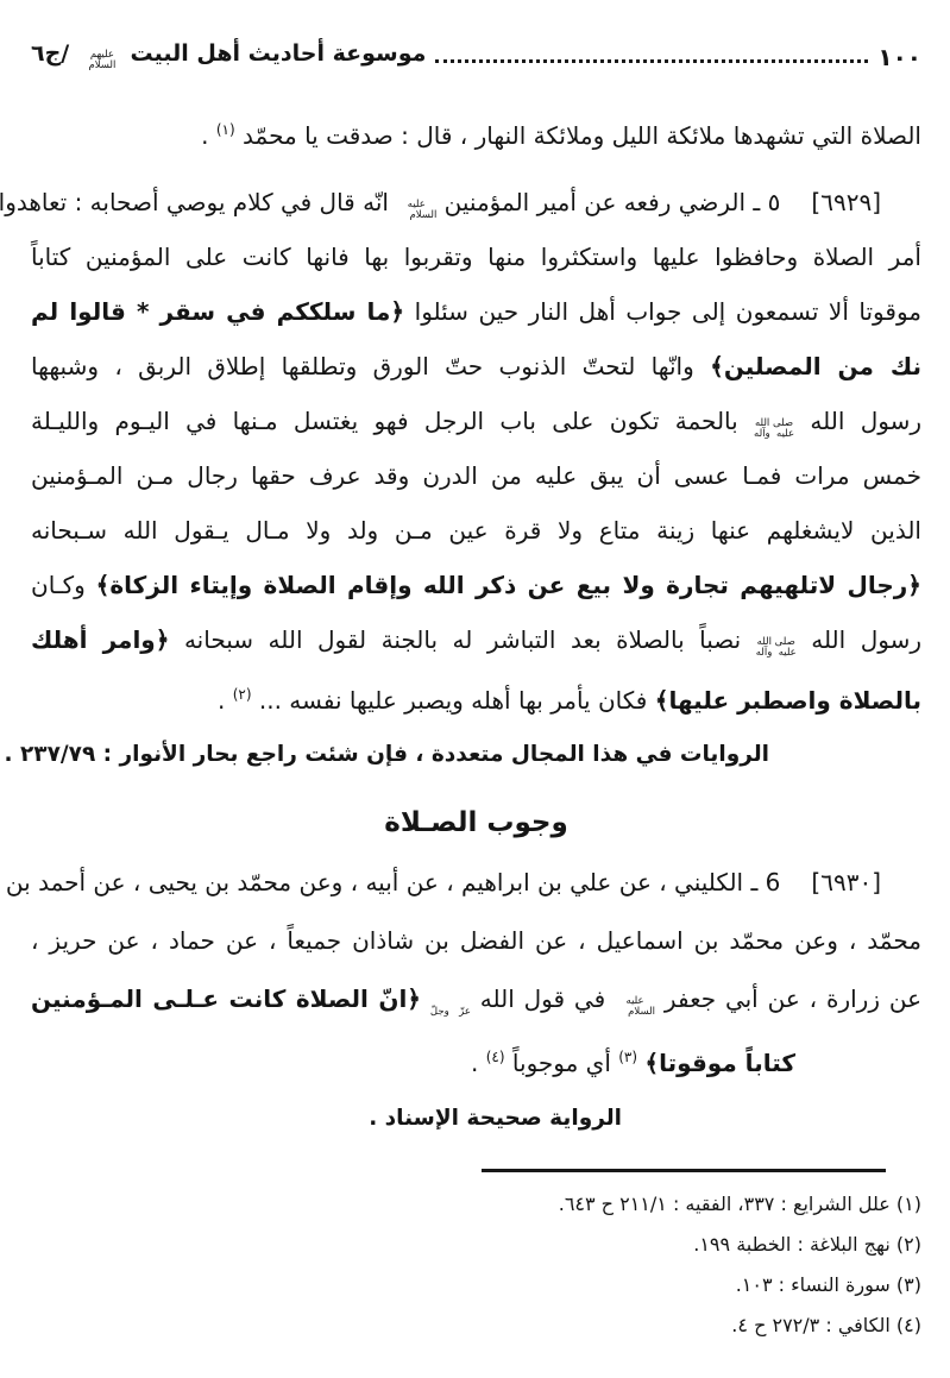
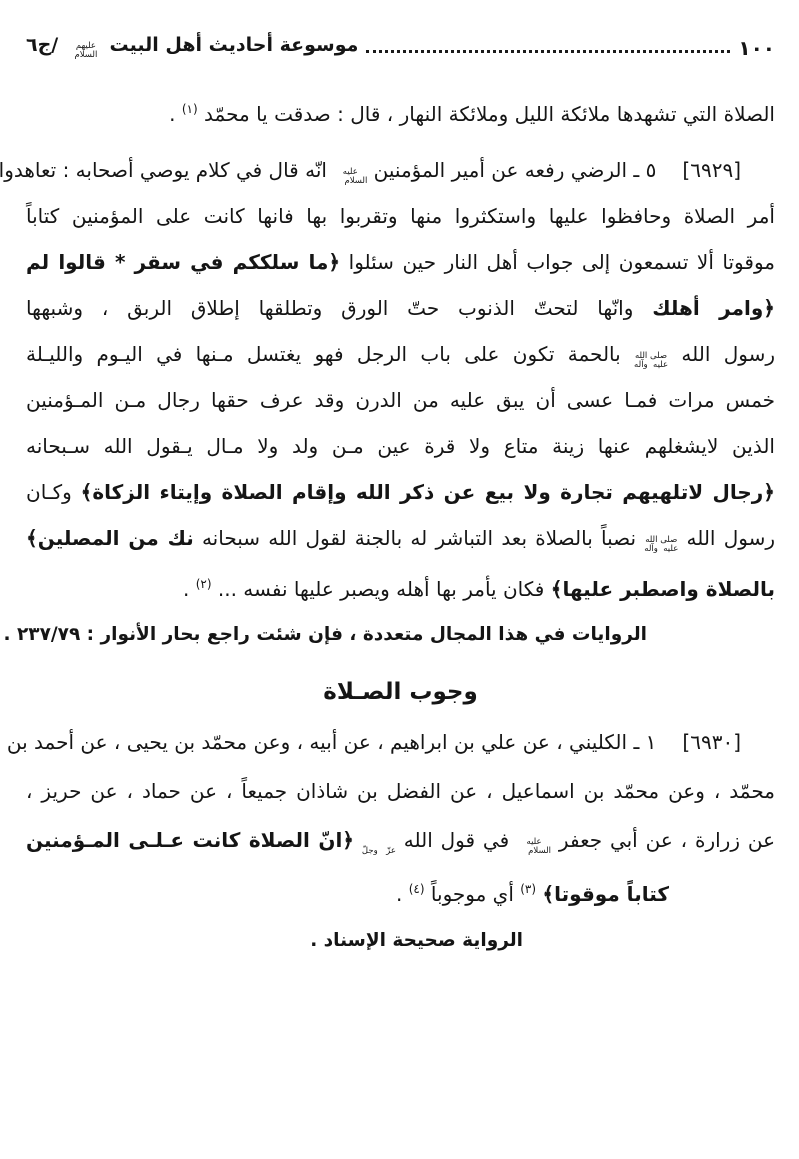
  ١٠٠
  موسوعة أحاديث أهل البيت عليهم السلام /ج٦
  الصلاة التي تشهدها ملائكة الليل وملائكة النهار ، قال : صدقت يا محمّد (١) .
  [٦٩٢٩]٥ ـ الرضي رفعه عن أمير المؤمنين عليه السلام انّه قال في كلام يوصي أصحابه : تعاهدوا
  أمر الصلاة وحافظوا عليها واستكثروا منها وتقربوا بها فانها كانت على المؤمنين كتاباً
  موقوتا ألا تسمعون إلى جواب أهل النار حين سئلوا ﴿ما سلككم في سقر * قالوا لم
- نك من المصلين﴾ وانّها لتحتّ الذنوب حتّ الورق وتطلقها إطلاق الربق ، وشبهها
+ ﴿وامر أهلك وانّها لتحتّ الذنوب حتّ الورق وتطلقها إطلاق الربق ، وشبهها
  رسول الله صلى الله عليه وآله بالحمة تكون على باب الرجل فهو يغتسل مـنها في اليـوم والليـلة
  خمس مرات فمـا عسى أن يبق عليه من الدرن وقد عرف حقها رجال مـن المـؤمنين
  الذين لايشغلهم عنها زينة متاع ولا قرة عين مـن ولد ولا مـال يـقول الله سـبحانه
  ﴿رجال لاتلهيهم تجارة ولا بيع عن ذكر الله وإقام الصلاة وإيتاء الزكاة﴾ وكـان
- رسول الله صلى الله عليه وآله نصباً بالصلاة بعد التباشر له بالجنة لقول الله سبحانه ﴿وامر أهلك
+ رسول الله صلى الله عليه وآله نصباً بالصلاة بعد التباشر له بالجنة لقول الله سبحانه نك من المصلين﴾
  بالصلاة واصطبر عليها﴾ فكان يأمر بها أهله ويصبر عليها نفسه ... (٢) .
  الروايات في هذا المجال متعددة ، فإن شئت راجع بحار الأنوار : ٢٣٧/٧٩ .
  وجوب الصـلاة
- [٦٩٣٠]6 ـ الكليني ، عن علي بن ابراهيم ، عن أبيه ، وعن محمّد بن يحيى ، عن أحمد بن
+ [٦٩٣٠]١ ـ الكليني ، عن علي بن ابراهيم ، عن أبيه ، وعن محمّد بن يحيى ، عن أحمد بن
  محمّد ، وعن محمّد بن اسماعيل ، عن الفضل بن شاذان جميعاً ، عن حماد ، عن حريز ،
  عن زرارة ، عن أبي جعفر عليه السلام في قول الله عزّ وجلّ ﴿انّ الصلاة كانت عـلـى المـؤمنين
  كتاباً موقوتا﴾ (٣) أي موجوباً (٤) .
  الرواية صحيحة الإسناد .
- (١) علل الشرايع : ٣٣٧، الفقيه : ٢١١/١ ح ٦٤٣.
- (٢) نهج البلاغة : الخطبة ١٩٩.
- (٣) سورة النساء : ١٠٣.
- (٤) الكافي : ٢٧٢/٣ ح ٤.
